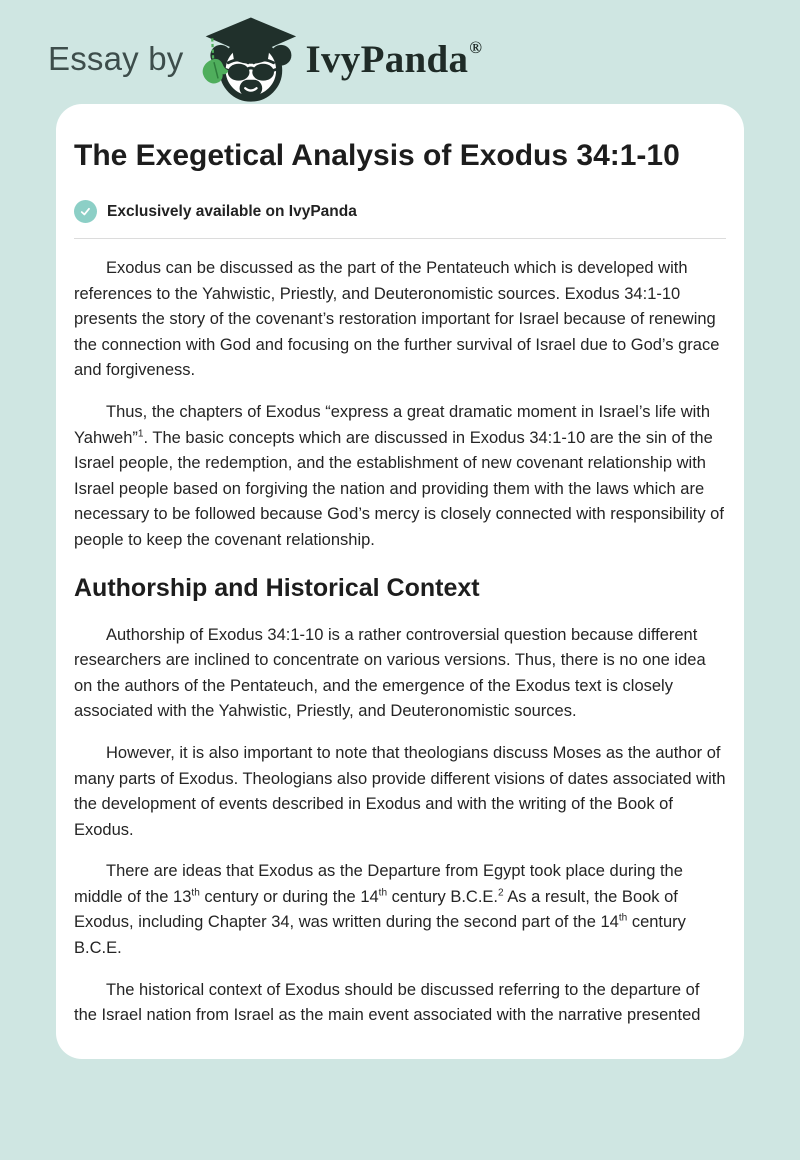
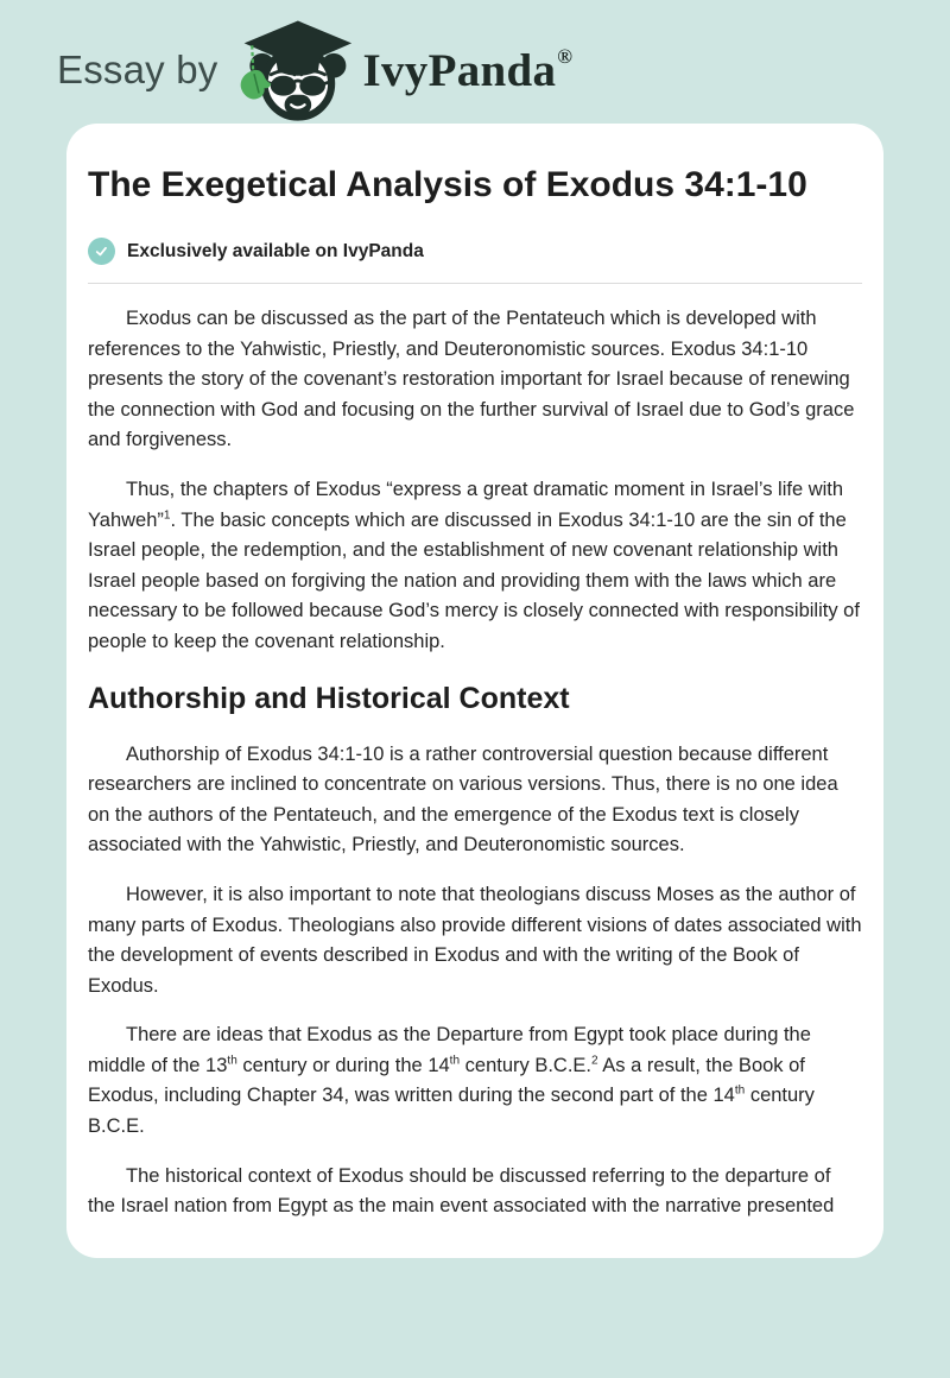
  Essay by
  IvyPanda
  ®
  The Exegetical Analysis of Exodus 34:1-10
  Exclusively available on IvyPanda
  Exodus can be discussed as the part of the Pentateuch which is developed with references to the Yahwistic, Priestly, and Deuteronomistic sources. Exodus 34:1-10 presents the story of the covenant’s restoration important for Israel because of renewing the connection with God and focusing on the further survival of Israel due to God’s grace and forgiveness.
  Thus, the chapters of Exodus “express a great dramatic moment in Israel’s life with Yahweh”1. The basic concepts which are discussed in Exodus 34:1-10 are the sin of the Israel people, the redemption, and the establishment of new covenant relationship with Israel people based on forgiving the nation and providing them with the laws which are necessary to be followed because God’s mercy is closely connected with responsibility of people to keep the covenant relationship.
  Authorship and Historical Context
  Authorship of Exodus 34:1-10 is a rather controversial question because different researchers are inclined to concentrate on various versions. Thus, there is no one idea on the authors of the Pentateuch, and the emergence of the Exodus text is closely associated with the Yahwistic, Priestly, and Deuteronomistic sources.
  However, it is also important to note that theologians discuss Moses as the author of many parts of Exodus. Theologians also provide different visions of dates associated with the development of events described in Exodus and with the writing of the Book of Exodus.
  There are ideas that Exodus as the Departure from Egypt took place during the middle of the 13th century or during the 14th century B.C.E.2 As a result, the Book of Exodus, including Chapter 34, was written during the second part of the 14th century B.C.E.
- The historical context of Exodus should be discussed referring to the departure of the Israel nation from Israel as the main event associated with the narrative presented
+ The historical context of Exodus should be discussed referring to the departure of the Israel nation from Egypt as the main event associated with the narrative presented
